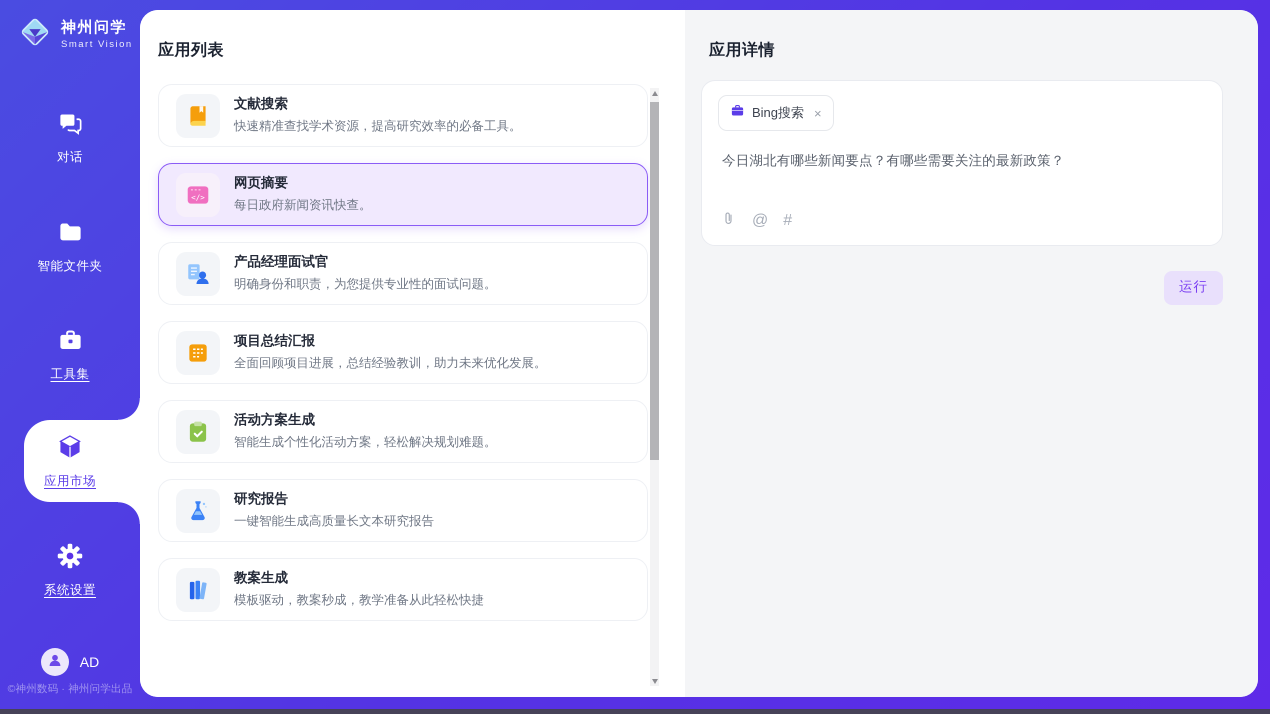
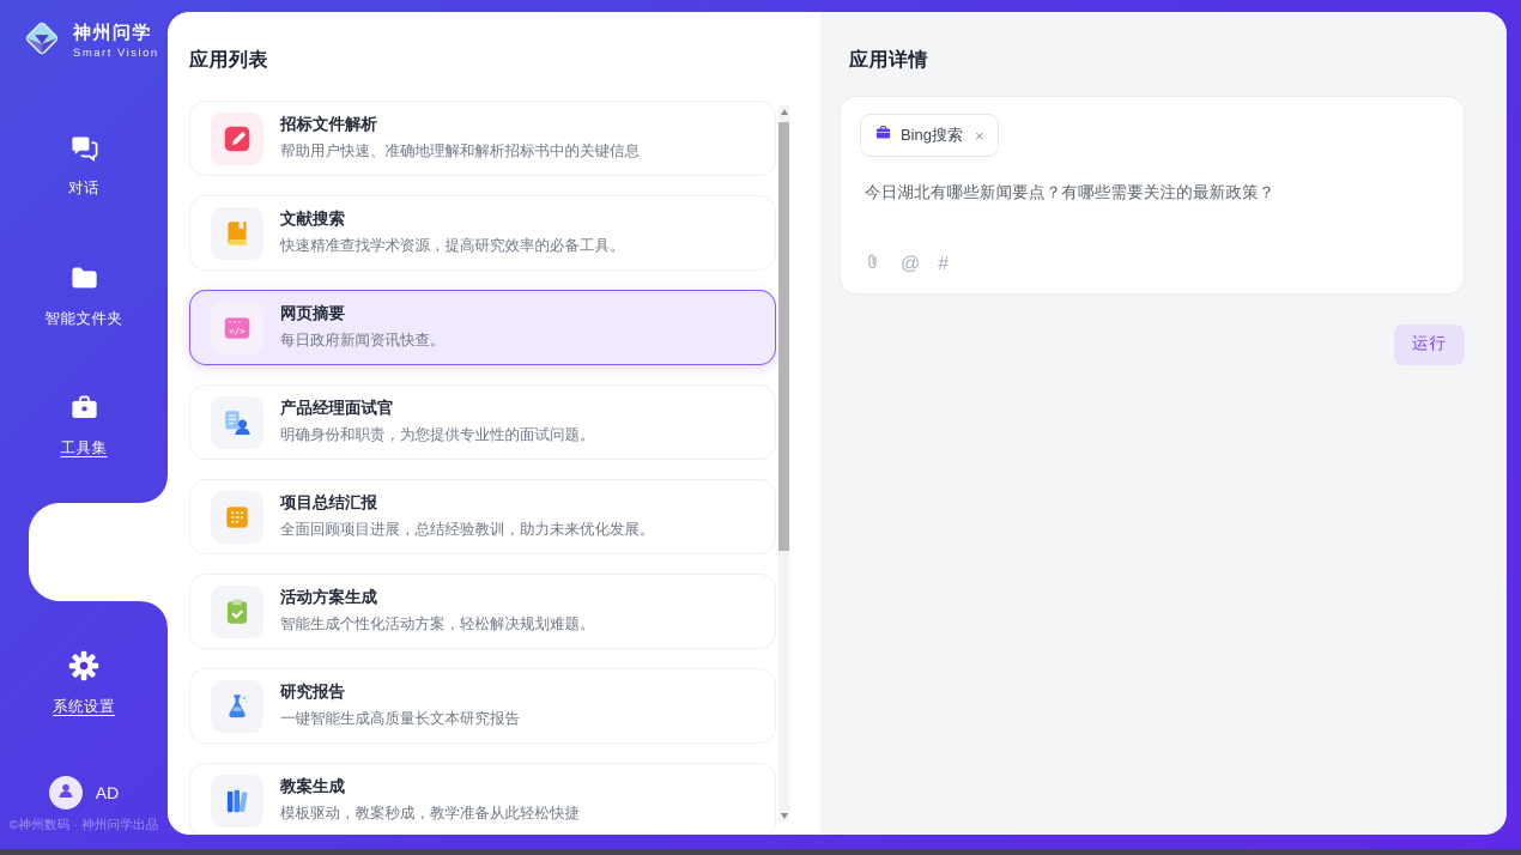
  神州问学
  Smart Vision
  对话
  智能文件夹
  工具集
- 应用市场
  系统设置
  AD
  ©神州数码 · 神州问学出品
  应用列表
+ 招标文件解析
+ 帮助用户快速、准确地理解和解析招标书中的关键信息
  文献搜索
  快速精准查找学术资源，提高研究效率的必备工具。
  </>
  网页摘要
  每日政府新闻资讯快查。
  产品经理面试官
  明确身份和职责，为您提供专业性的面试问题。
  项目总结汇报
  全面回顾项目进展，总结经验教训，助力未来优化发展。
  活动方案生成
  智能生成个性化活动方案，轻松解决规划难题。
  研究报告
  一键智能生成高质量长文本研究报告
  教案生成
  模板驱动，教案秒成，教学准备从此轻松快捷
  应用详情
  Bing搜索
  ×
  今日湖北有哪些新闻要点？有哪些需要关注的最新政策？
  @
  #
  运行
